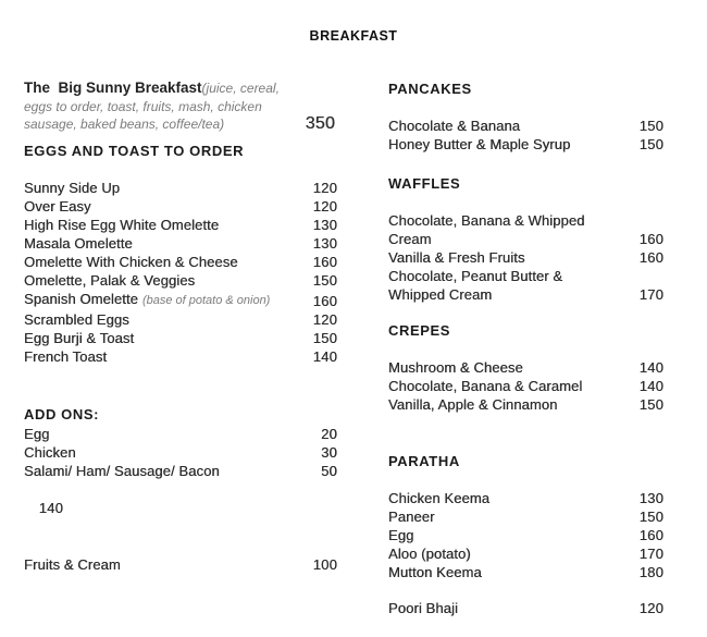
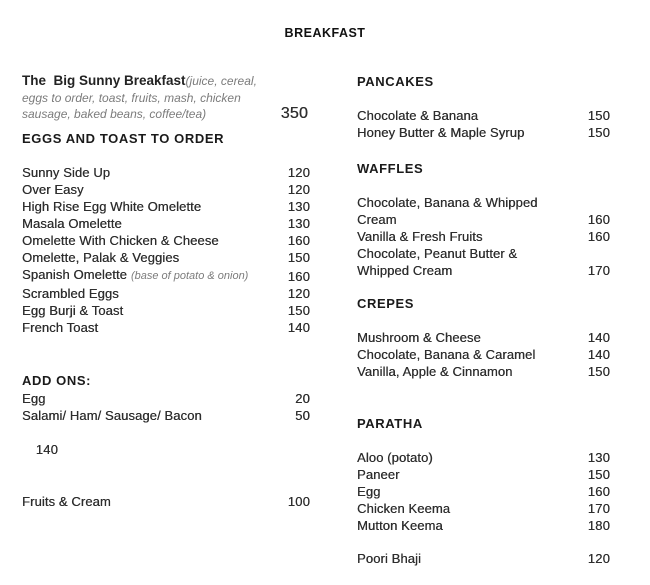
  BREAKFAST
  The Big Sunny Breakfast(juice, cereal, eggs to order, toast, fruits, mash, chicken sausage, baked beans, coffee/tea)
  350
  EGGS AND TOAST TO ORDER
  Sunny Side Up
  120
  Over Easy
  120
  High Rise Egg White Omelette
  130
  Masala Omelette
  130
  Omelette With Chicken & Cheese
  160
  Omelette, Palak & Veggies
  150
  Spanish Omelette (base of potato & onion)
  160
  Scrambled Eggs
  120
  Egg Burji & Toast
  150
  French Toast
  140
  ADD ONS:
  Egg
  20
- Chicken
- 30
  Salami/ Ham/ Sausage/ Bacon
  50
  140
  Fruits & Cream
  100
  PANCAKES
  Chocolate & Banana
  150
  Honey Butter & Maple Syrup
  150
  WAFFLES
  Chocolate, Banana & Whipped Cream
  160
  Vanilla & Fresh Fruits
  160
  Chocolate, Peanut Butter &
  Whipped Cream
  170
  CREPES
  Mushroom & Cheese
  140
  Chocolate, Banana & Caramel
  140
  Vanilla, Apple & Cinnamon
  150
  PARATHA
- Chicken Keema
+ Aloo (potato)
  130
  Paneer
  150
  Egg
  160
- Aloo (potato)
+ Chicken Keema
  170
  Mutton Keema
  180
  Poori Bhaji
  120
